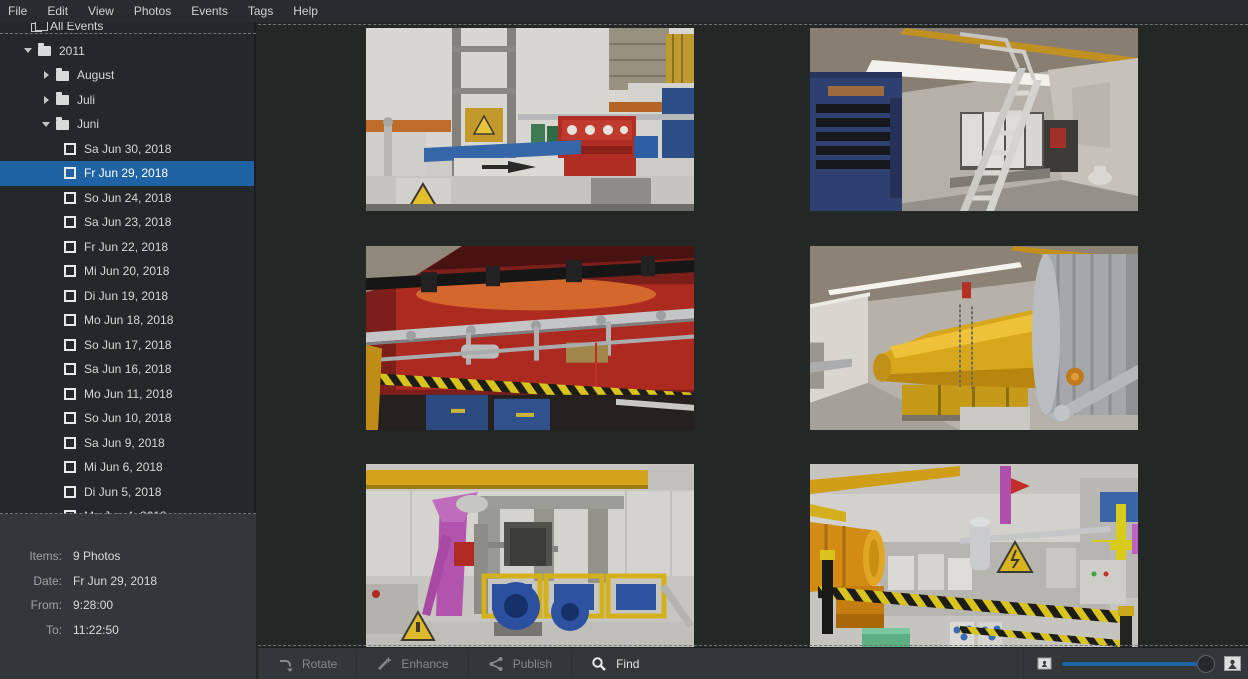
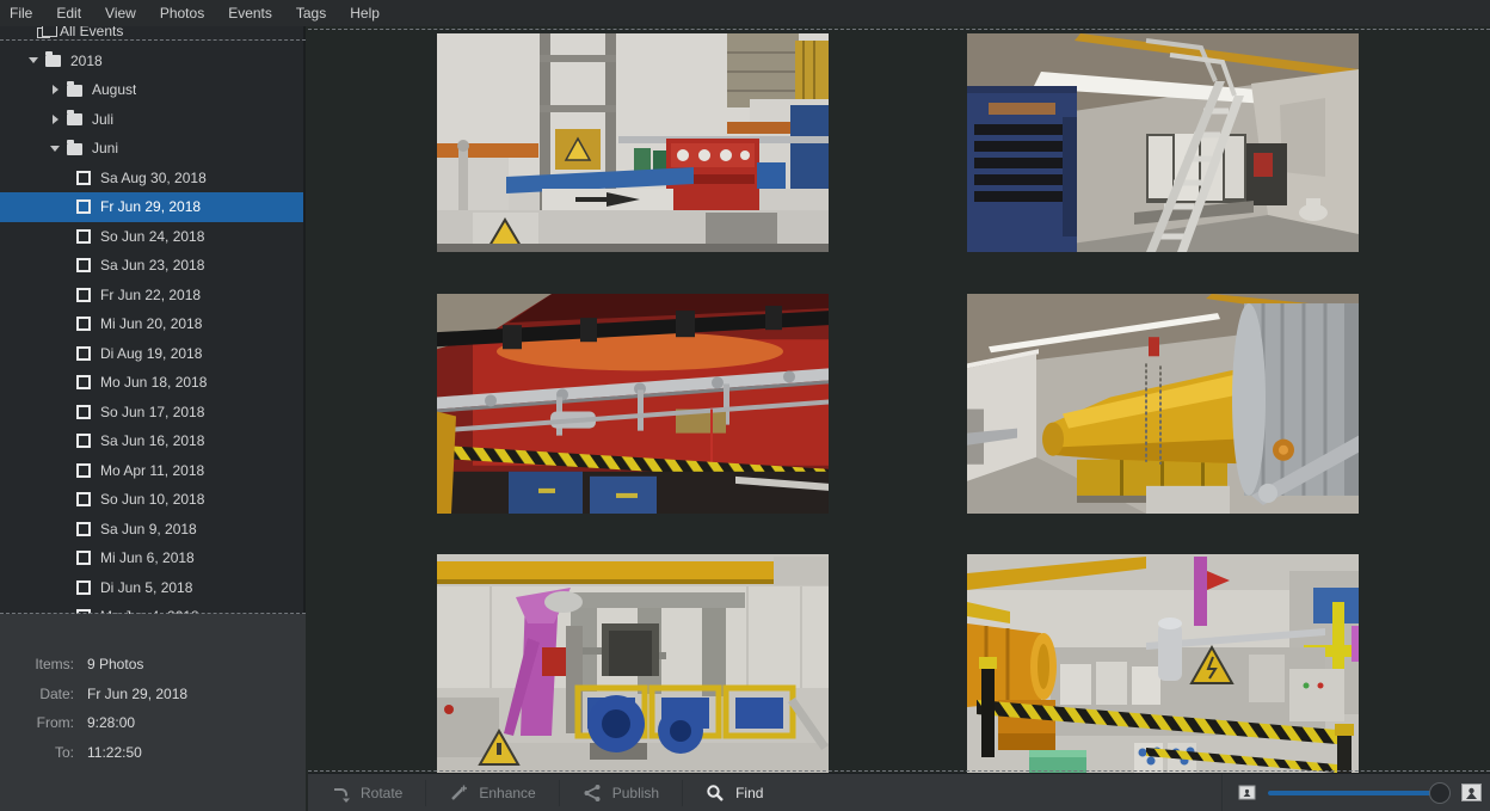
  All Events
- 2011
+ 2018
  August
  Juli
  Juni
- Sa Jun 30, 2018
+ Sa Aug 30, 2018
  Fr Jun 29, 2018
  So Jun 24, 2018
  Sa Jun 23, 2018
  Fr Jun 22, 2018
  Mi Jun 20, 2018
- Di Jun 19, 2018
+ Di Aug 19, 2018
  Mo Jun 18, 2018
  So Jun 17, 2018
  Sa Jun 16, 2018
- Mo Jun 11, 2018
+ Mo Apr 11, 2018
  So Jun 10, 2018
  Sa Jun 9, 2018
  Mi Jun 6, 2018
  Di Jun 5, 2018
  Items:
  9 Photos
  Date:
  Fr Jun 29, 2018
  From:
  9:28:00
  To:
  11:22:50
  File
  Edit
  View
  Photos
  Events
  Tags
  Help
  Rotate
  Enhance
  Publish
  Find
